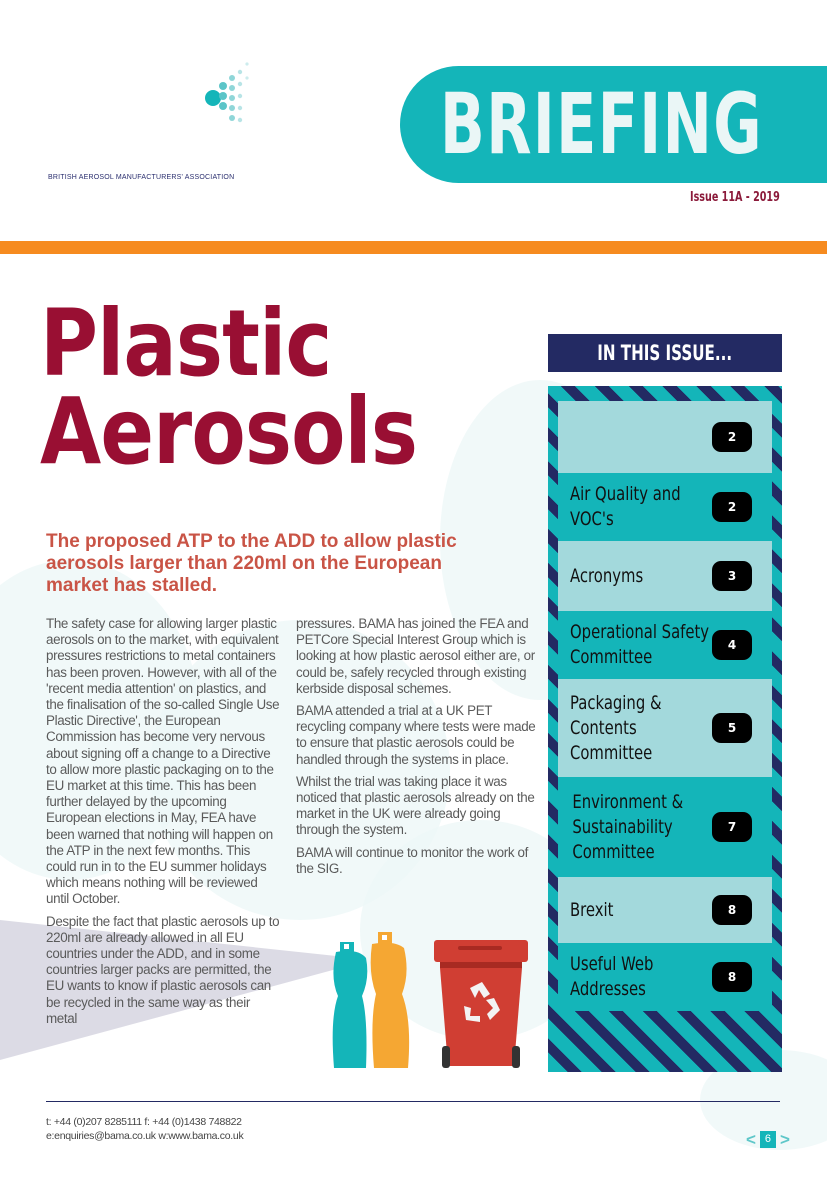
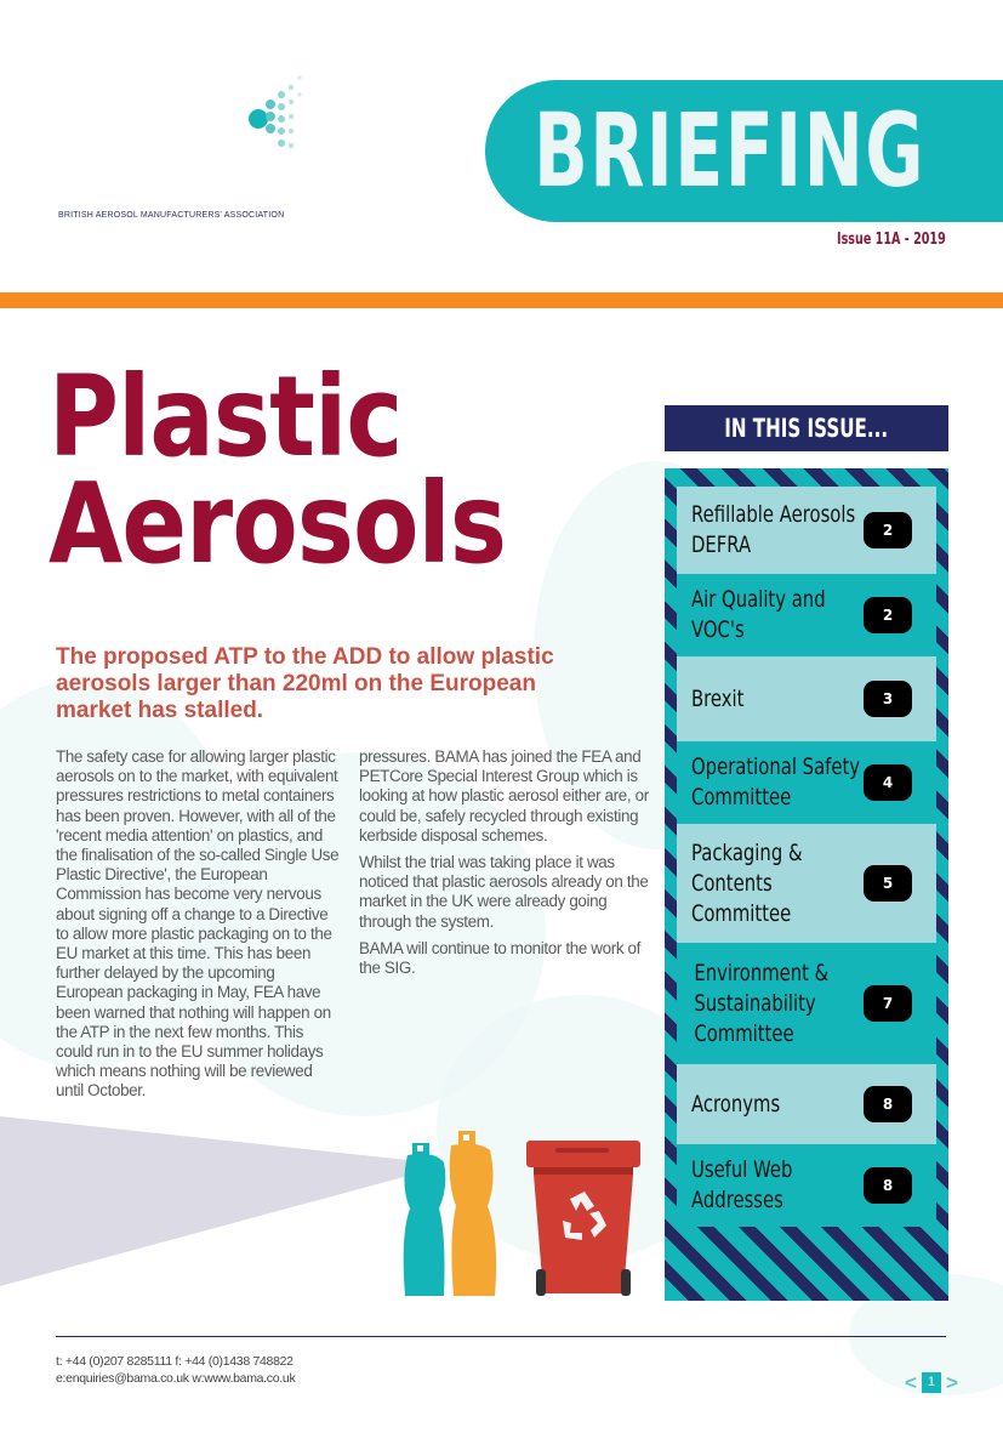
  BRIEFING
  Issue 11A - 2019
  Plastic
  Aerosols
  The proposed ATP to the ADD to allow plastic aerosols larger than 220ml on the European market has stalled.
- The safety case for allowing larger plastic aerosols on to the market, with equivalent pressures restrictions to metal containers has been proven. However, with all of the 'recent media attention' on plastics, and the finalisation of the so-called Single Use Plastic Directive', the European Commission has become very nervous about signing off a change to a Directive to allow more plastic packaging on to the EU market at this time. This has been further delayed by the upcoming European elections in May, FEA have been warned that nothing will happen on the ATP in the next few months. This could run in to the EU summer holidays which means nothing will be reviewed until October.
+ The safety case for allowing larger plastic aerosols on to the market, with equivalent pressures restrictions to metal containers has been proven. However, with all of the 'recent media attention' on plastics, and the finalisation of the so-called Single Use Plastic Directive', the European Commission has become very nervous about signing off a change to a Directive to allow more plastic packaging on to the EU market at this time. This has been further delayed by the upcoming European packaging in May, FEA have been warned that nothing will happen on the ATP in the next few months. This could run in to the EU summer holidays which means nothing will be reviewed until October.
- Despite the fact that plastic aerosols up to 220ml are already allowed in all EU countries under the ADD, and in some countries larger packs are permitted, the EU wants to know if plastic aerosols can be recycled in the same way as their metal
  pressures. BAMA has joined the FEA and PETCore Special Interest Group which is looking at how plastic aerosol either are, or could be, safely recycled through existing kerbside disposal schemes.
- BAMA attended a trial at a UK PET recycling company where tests were made to ensure that plastic aerosols could be handled through the systems in place.
  Whilst the trial was taking place it was noticed that plastic aerosols already on the market in the UK were already going through the system.
  BAMA will continue to monitor the work of the SIG.
  IN THIS ISSUE...
+ Refillable Aerosols
+ DEFRA
  2
  Air Quality and
  VOC's
  2
- Acronyms
+ Brexit
  3
  Operational Safety
  Committee
  4
  Packaging &
  Contents
  Committee
  5
  Environment &
  Sustainability
  Committee
  7
- Brexit
+ Acronyms
  8
  Useful Web
  Addresses
  8
  t: +44 (0)207 8285111 f: +44 (0)1438 748822
  e:enquiries@bama.co.uk w:www.bama.co.uk
  <
- 6
+ 1
  >
